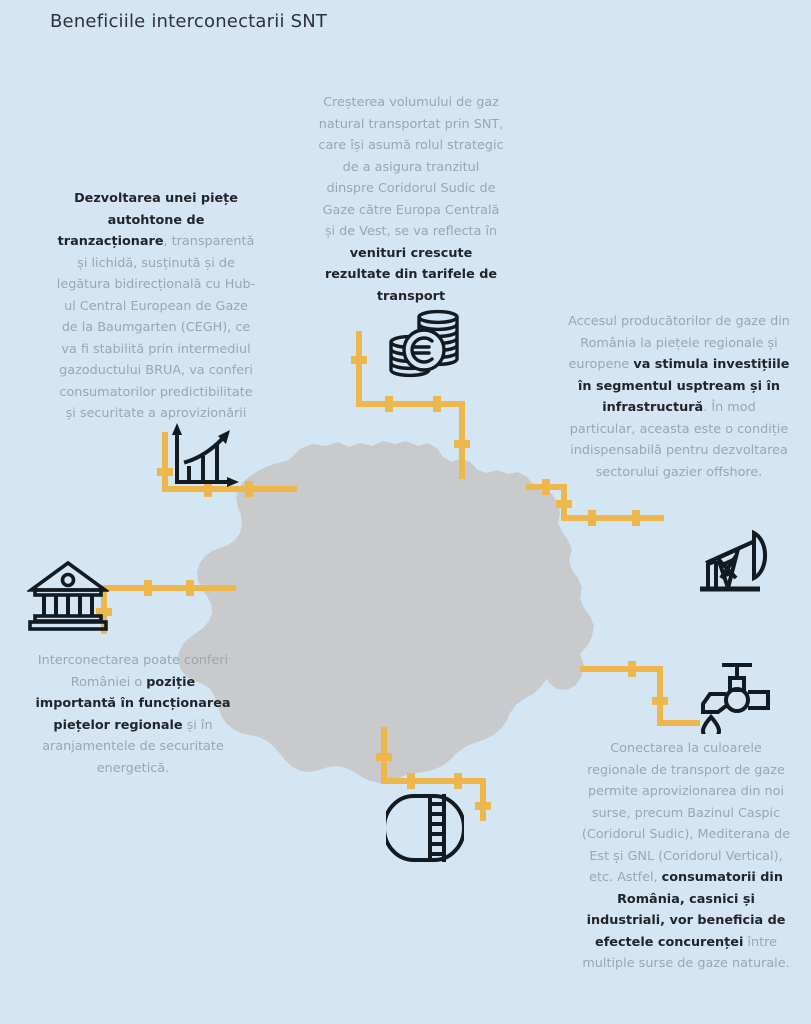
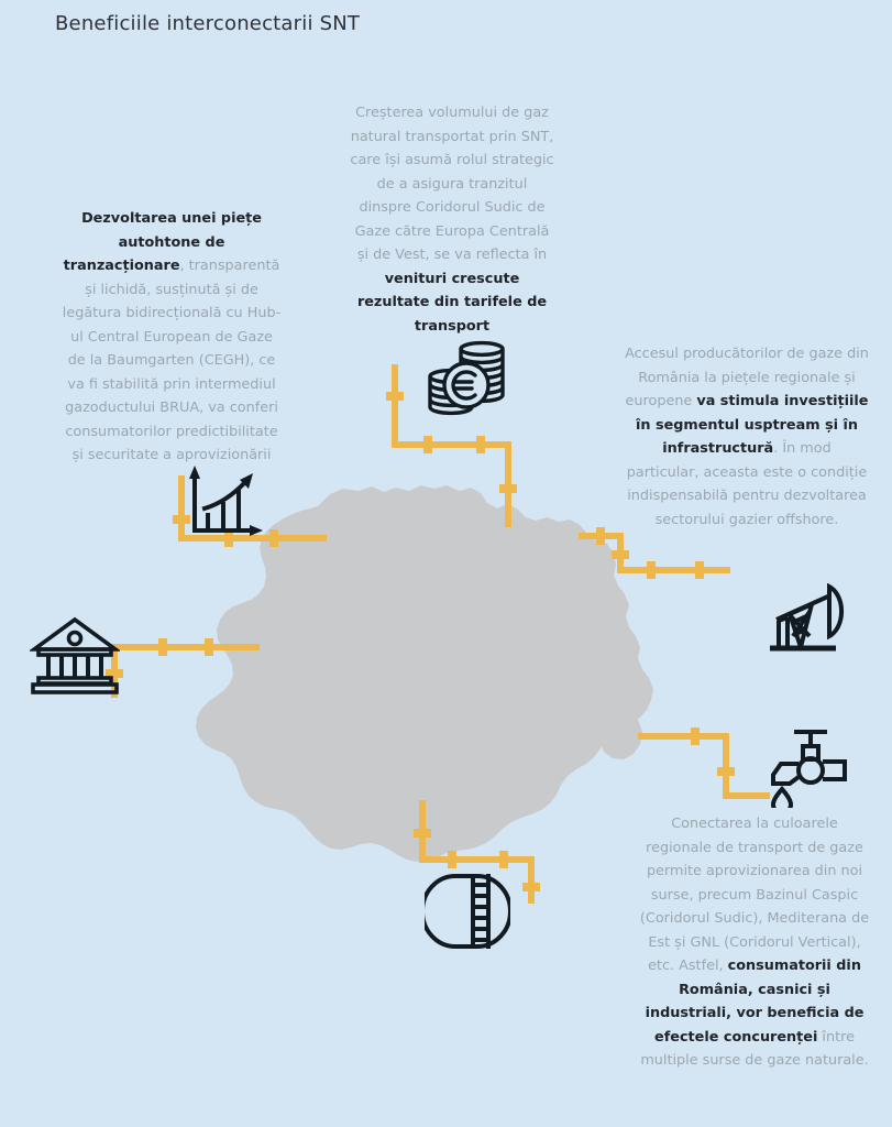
  Beneficiile interconectarii SNT
  Creșterea volumului de gaz natural transportat prin SNT, care își asumă rolul strategic de a asigura tranzitul dinspre Coridorul Sudic de Gaze către Europa Centrală și de Vest, se va reflecta în venituri crescute rezultate din tarifele de transport
  Dezvoltarea unei piețe autohtone de tranzacționare, transparentă și lichidă, susținută și de legătura bidirecțională cu Hub-ul Central European de Gaze de la Baumgarten (CEGH), ce va fi stabilită prin intermediul gazoductului BRUA, va conferi consumatorilor predictibilitate și securitate a aprovizionării
  Accesul producătorilor de gaze din România la piețele regionale și europene va stimula investițiile în segmentul usptream și în infrastructură. În mod particular, aceasta este o condiție indispensabilă pentru dezvoltarea sectorului gazier offshore.
- Interconectarea poate conferi României o poziție importantă în funcționarea piețelor regionale și în aranjamentele de securitate energetică.
  Conectarea la culoarele regionale de transport de gaze permite aprovizionarea din noi surse, precum Bazinul Caspic (Coridorul Sudic), Mediterana de Est și GNL (Coridorul Vertical), etc. Astfel, consumatorii din România, casnici și industriali, vor beneficia de efectele concurenței între multiple surse de gaze naturale.
